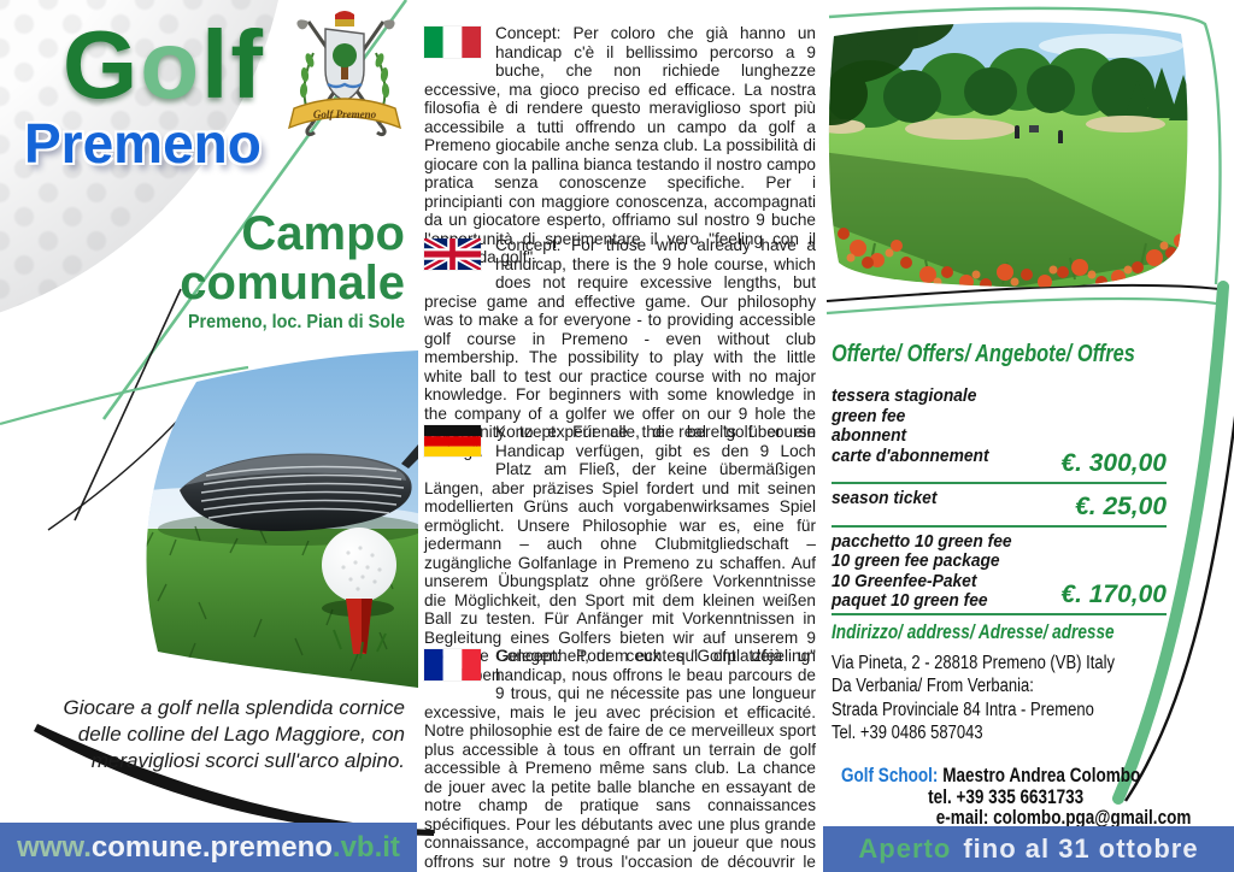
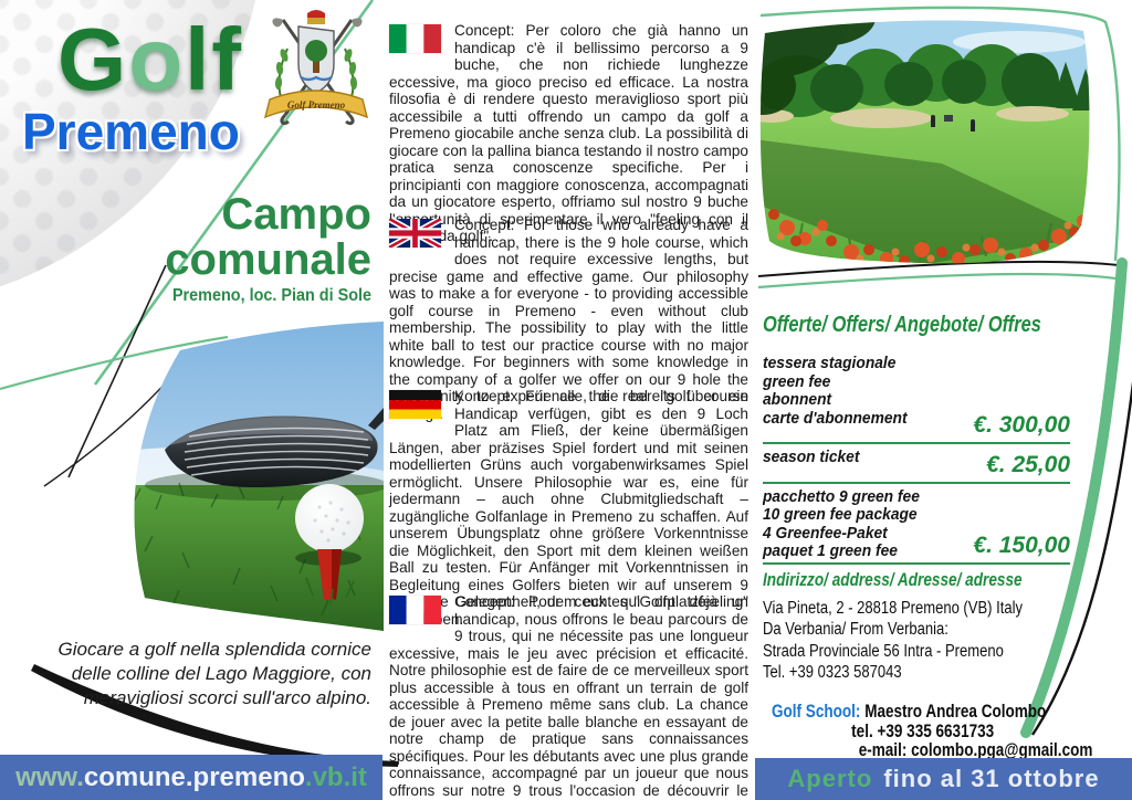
  Golf
  Premeno
  Golf Premeno
  Campo
  comunale
  Premeno, loc. Pian di Sole
  Giocare a golf nella splendida cornice delle colline del Lago Maggiore, con meravigliosi scorci sull'arco alpino.
  www.
  comune.premeno
  .vb.it
  Concept: Per coloro che già hanno un handicap c'è il bellissimo percorso a 9 buche, che non richiede lunghezze eccessive, ma gioco preciso ed efficace. La nostra filosofia è di rendere questo meraviglioso sport più accessibile a tutti offrendo un campo da golf a Premeno giocabile anche senza club. La possibilità di giocare con la pallina bianca testando il nostro campo pratica senza conoscenze specifiche. Per i principianti con maggiore conoscenza, accompagnati da un giocatore esperto, offriamo sul nostro 9 buche unità di sperimentare il vero "feeling con il da golf".
  Concept: For those who already have a handicap, there is the 9 hole course, which does not require excessive lengths, but precise game and effective game. Our philosophy was to make a for everyone - to providing accessible golf course in Premeno - even without club membership. The possibility to play with the little white ball to test our practice course with no major knowledge. For beginners with some knowledge in the company of a golfer we offer on our 9 hole the nity to experience the real "golf course
  Konzept: Für alle, die bereits über ein Handicap verfügen, gibt es den 9 Loch Platz am Fließ, der keine übermäßigen Längen, aber präzises Spiel fordert und mit seinen modellierten Grüns auch vorgabenwirksames Spiel ermöglicht. Unsere Philosophie war es, eine für jedermann – auch ohne Clubmitgliedschaft – zugängliche Golfanlage in Premeno zu schaffen. Auf unserem Übungsplatz ohne größere Vorkenntnisse die Möglichkeit, den Sport mit dem kleinen weißen Ball zu testen. Für Anfänger mit Vorkenntnissen in Begleitung eines Golfers bieten wir auf unserem 9 e Gelegenheit, dem echtes "Golfplatzfeeling" en.
  Concept: Pour ceux qui ont déjà un handicap, nous offrons le beau parcours de 9 trous, qui ne nécessite pas une longueur excessive, mais le jeu avec précision et efficacité. Notre philosophie est de faire de ce merveilleux sport plus accessible à tous en offrant un terrain de golf accessible à Premeno même sans club. La chance de jouer avec la petite balle blanche en essayant de notre champ de pratique sans connaissances spécifiques. Pour les débutants avec une plus grande connaissance, accompagné par un joueur que nous offrons sur notre 9 trous l'occasion de découvrir le
  Offerte/ Offers/ Angebote/ Offres
  tessera stagionale
  green fee
  abonnent
  carte d'abonnement
  €. 300,00
  season ticket
  €. 25,00
- pacchetto 10 green fee
+ pacchetto 9 green fee
  10 green fee package
- 10 Greenfee-Paket
+ 4 Greenfee-Paket
- paquet 10 green fee
+ paquet 1 green fee
- €. 170,00
+ €. 150,00
  Indirizzo/ address/ Adresse/ adresse
  Via Pineta, 2 - 28818 Premeno (VB) Italy
  Da Verbania/ From Verbania:
- Strada Provinciale 84 Intra - Premeno
+ Strada Provinciale 56 Intra - Premeno
- Tel. +39 0486 587043
+ Tel. +39 0323 587043
  Golf School: Maestro Andrea Colombo
  tel. +39 335 6631733
  e-mail: colombo.pga@gmail.com
  Aperto
  fino al 31 ottobre
